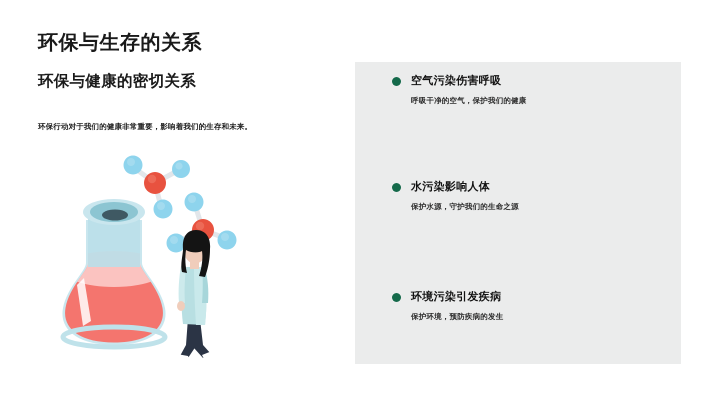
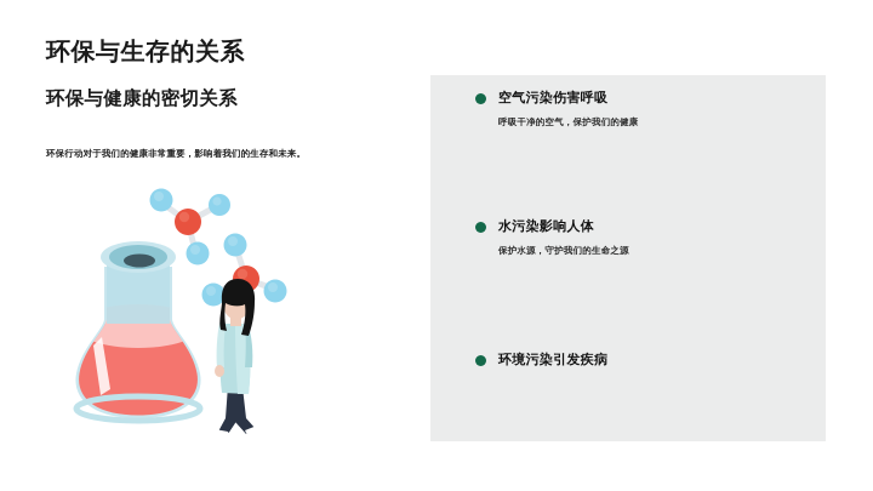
  环保与生存的关系
  环保与健康的密切关系
  环保行动对于我们的健康非常重要，影响着我们的生存和未来。
  空气污染伤害呼吸
  呼吸干净的空气，保护我们的健康
  水污染影响人体
  保护水源，守护我们的生命之源
  环境污染引发疾病
- 保护环境，预防疾病的发生
